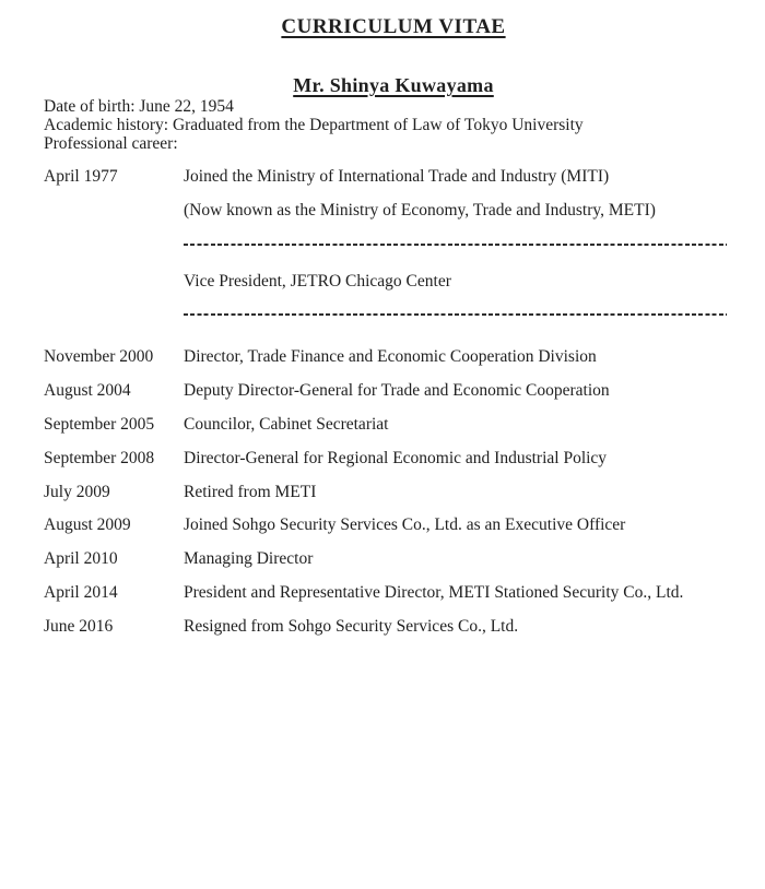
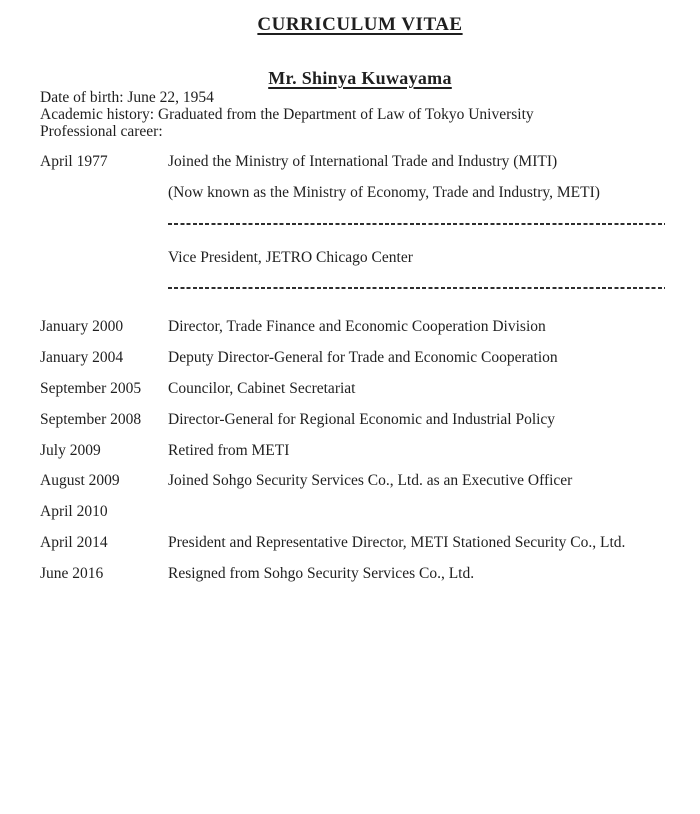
  CURRICULUM VITAE
  Mr. Shinya Kuwayama
  Date of birth: June 22, 1954
  Academic history: Graduated from the Department of Law of Tokyo University
  Professional career:
  April 1977
  Joined the Ministry of International Trade and Industry (MITI)
  (Now known as the Ministry of Economy, Trade and Industry, METI)
  Vice President, JETRO Chicago Center
- November 2000
+ January 2000
  Director, Trade Finance and Economic Cooperation Division
- August 2004
+ January 2004
  Deputy Director-General for Trade and Economic Cooperation
  September 2005
  Councilor, Cabinet Secretariat
  September 2008
  Director-General for Regional Economic and Industrial Policy
  July 2009
  Retired from METI
  August 2009
  Joined Sohgo Security Services Co., Ltd. as an Executive Officer
  April 2010
- Managing Director
  April 2014
  President and Representative Director, METI Stationed Security Co., Ltd.
  June 2016
  Resigned from Sohgo Security Services Co., Ltd.
